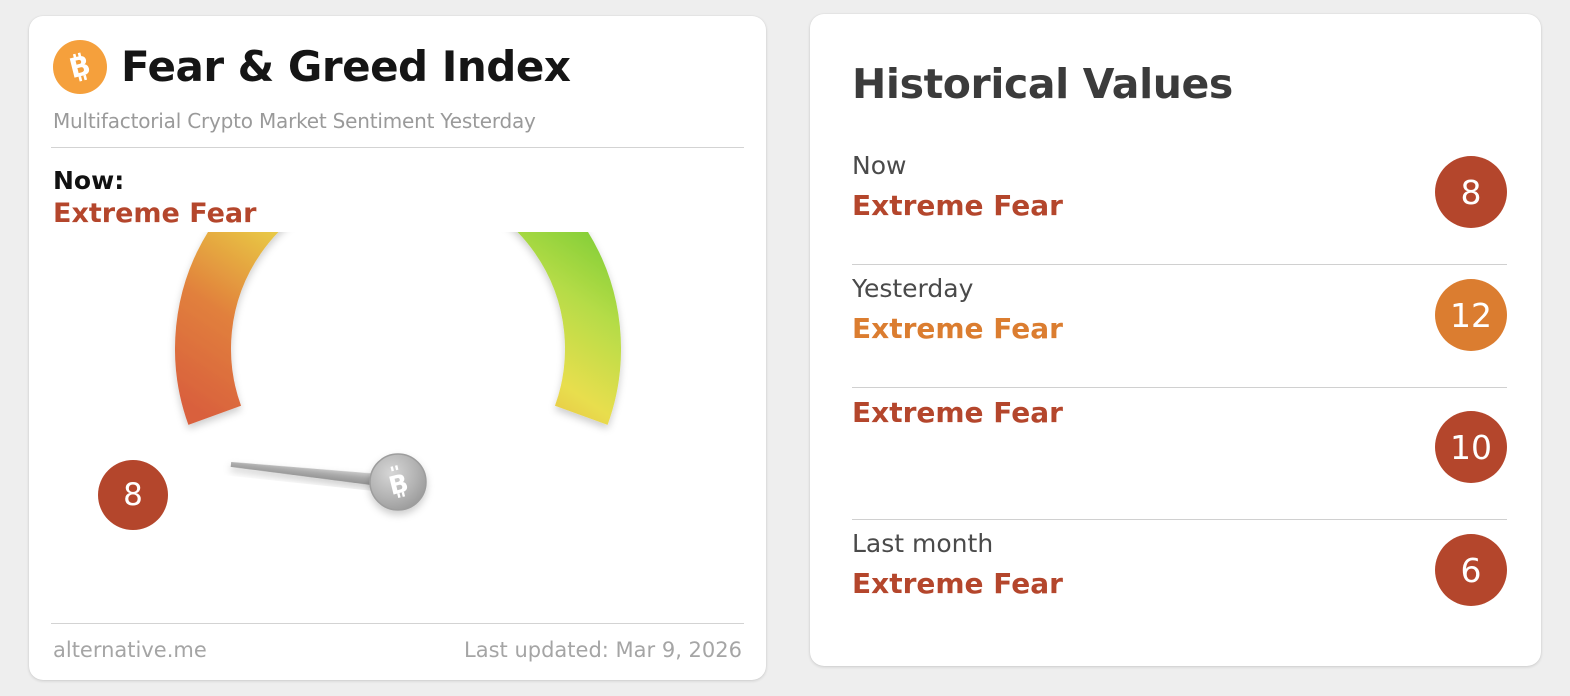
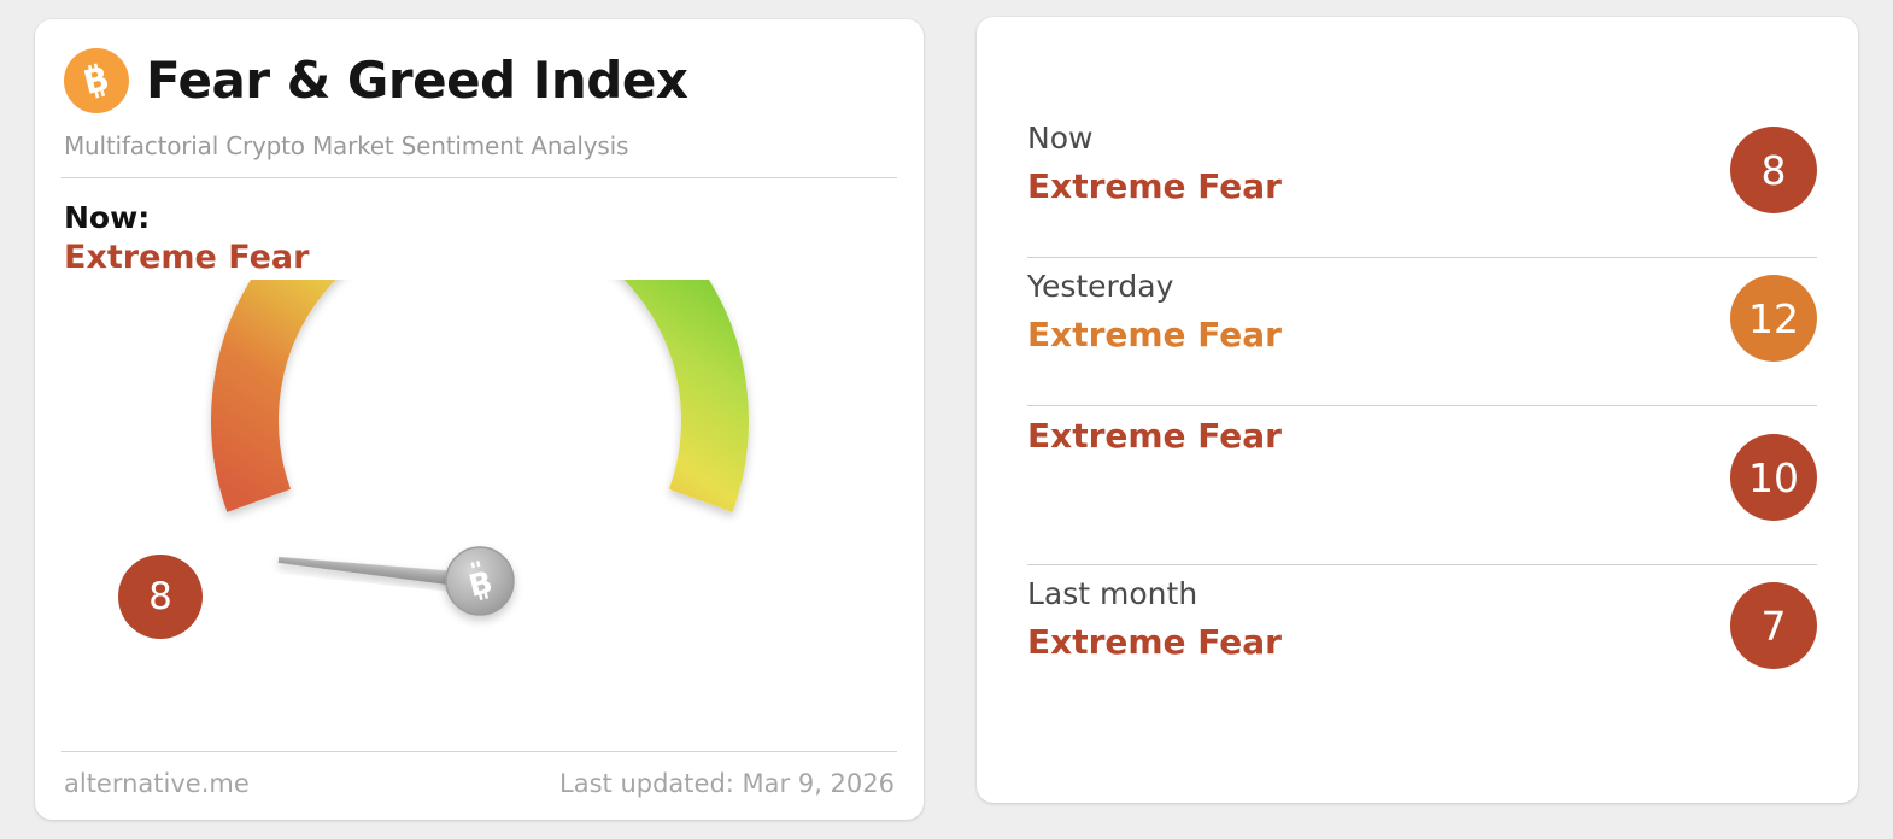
  Fear & Greed Index
- Multifactorial Crypto Market Sentiment Yesterday
+ Multifactorial Crypto Market Sentiment Analysis
  Now:
  Extreme Fear
  8
  alternative.me
  Last updated: Mar 9, 2026
- Historical Values
  Now
  Extreme Fear
  8
  Yesterday
  Extreme Fear
  12
  Extreme Fear
  10
  Last month
  Extreme Fear
- 6
+ 7
